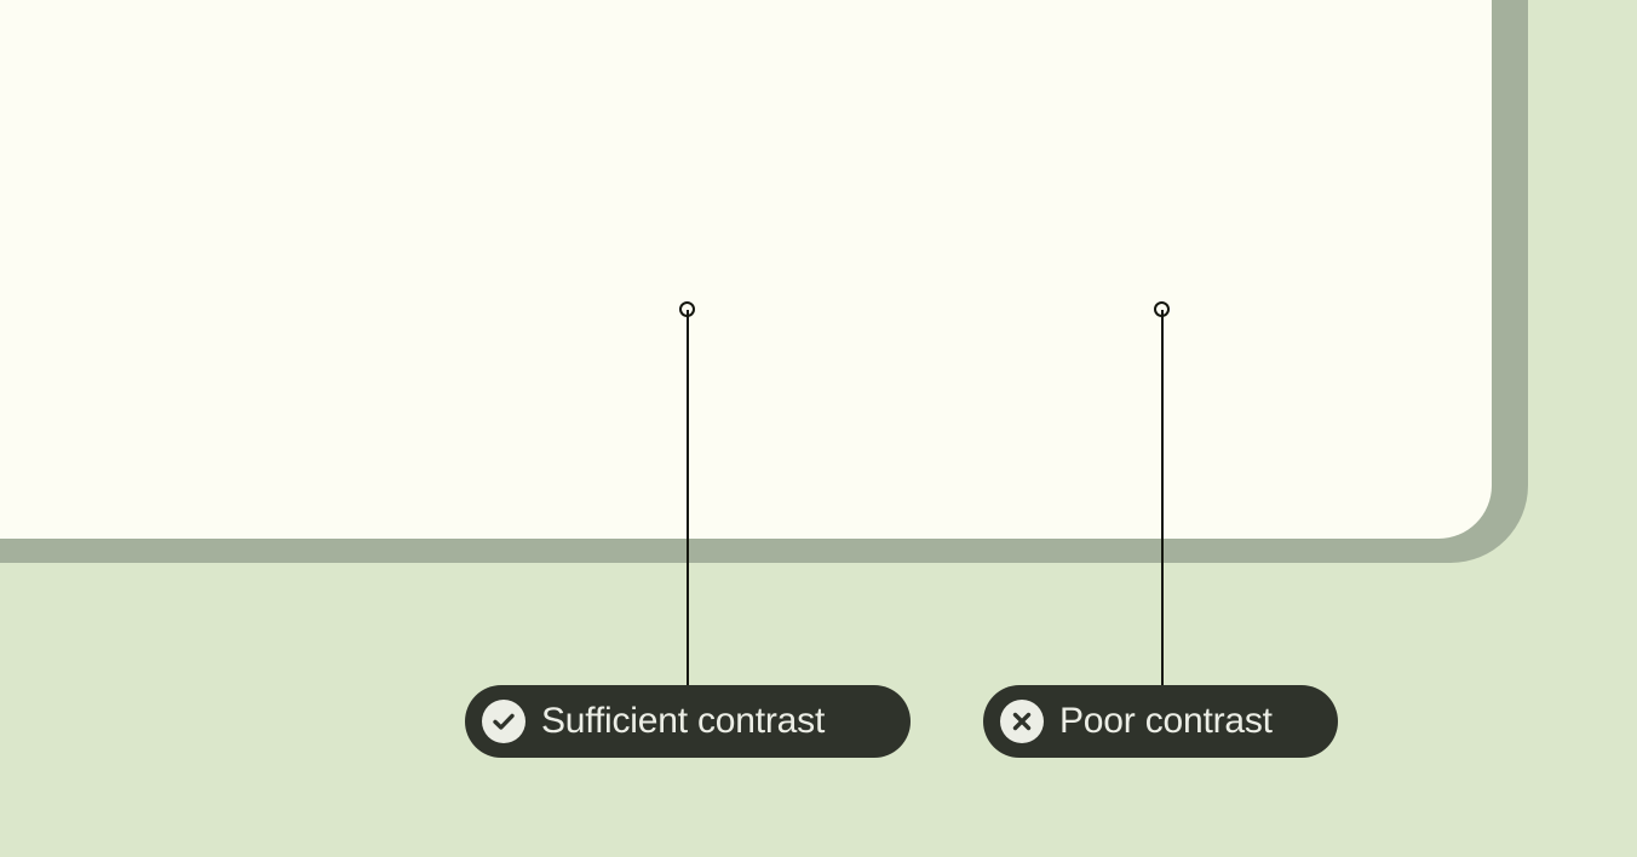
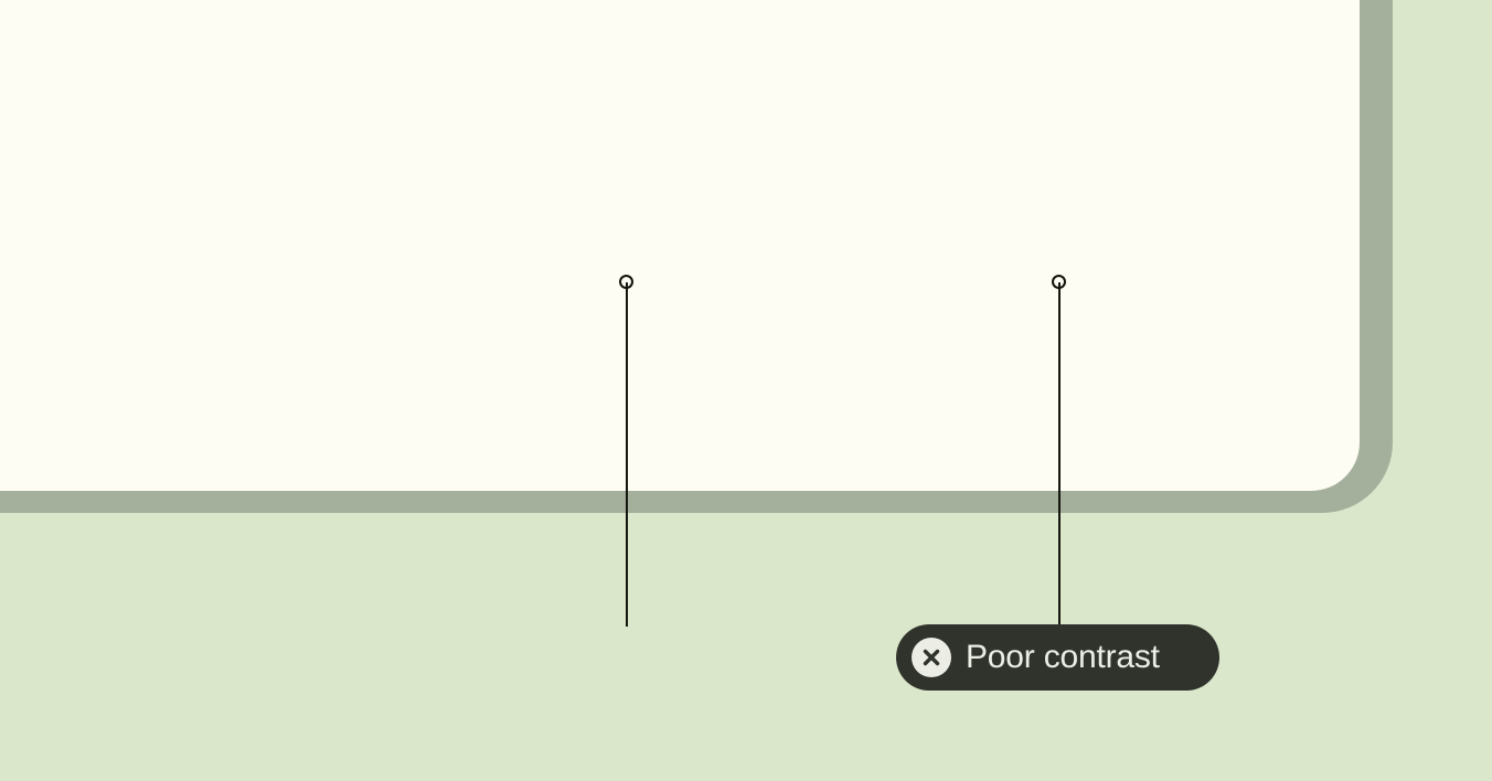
- Sufficient contrast
  Poor contrast
